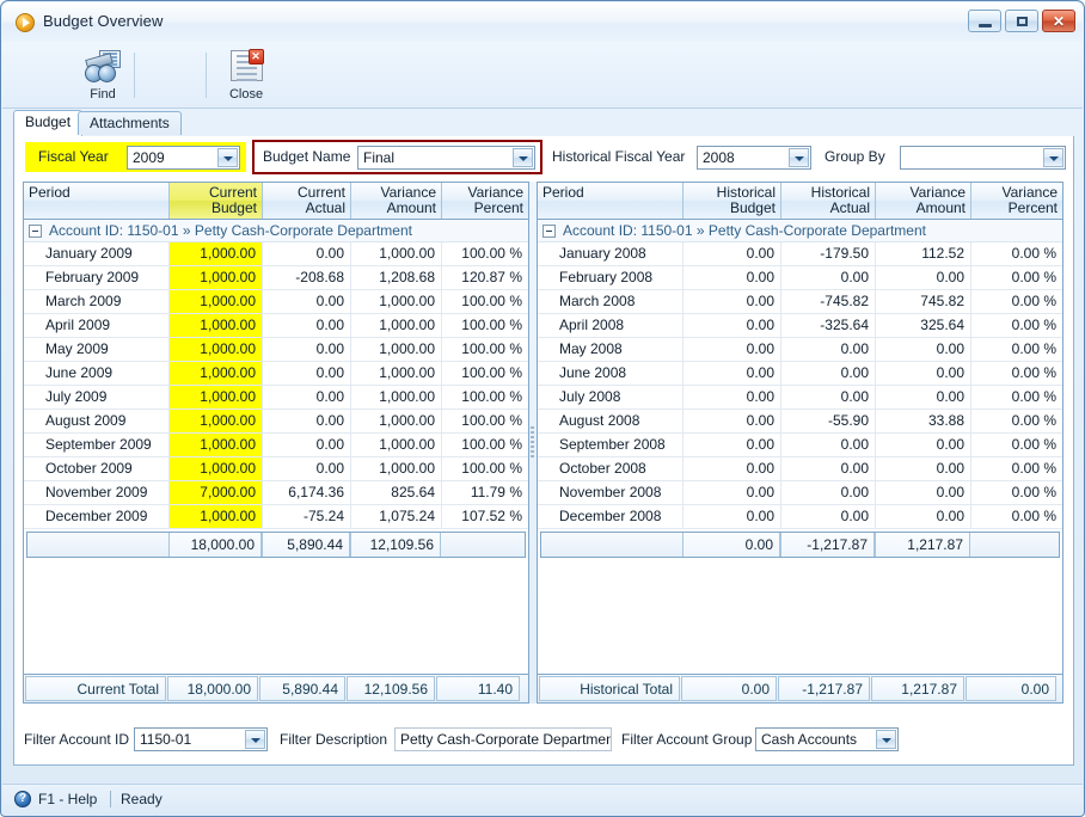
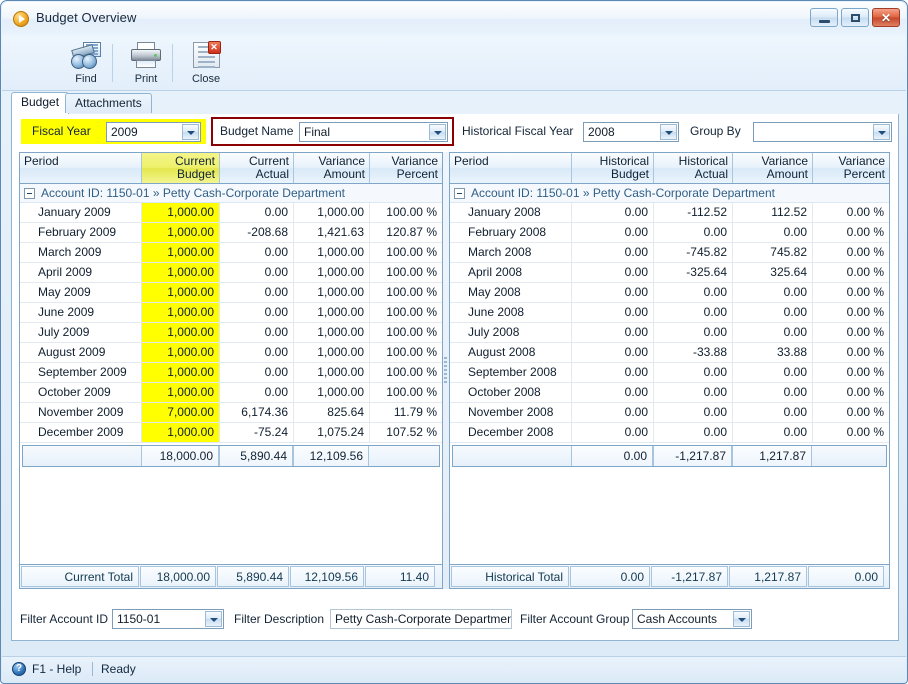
  Budget Overview
  ✕
  Find
+ Print
  ✕
  Close
  Budget
  Attachments
  Fiscal Year
  2009
  Budget Name
  Final
  Historical Fiscal Year
  2008
  Group By
  Period
  Current
  Budget
  Current
  Actual
  Variance
  Amount
  Variance
  Percent
  Account ID: 1150-01 » Petty Cash-Corporate Department
  January 2009
  1,000.00
  0.00
  1,000.00
  100.00 %
  February 2009
  1,000.00
  -208.68
- 1,208.68
+ 1,421.63
  120.87 %
  March 2009
  1,000.00
  0.00
  1,000.00
  100.00 %
  April 2009
  1,000.00
  0.00
  1,000.00
  100.00 %
  May 2009
  1,000.00
  0.00
  1,000.00
  100.00 %
  June 2009
  1,000.00
  0.00
  1,000.00
  100.00 %
  July 2009
  1,000.00
  0.00
  1,000.00
  100.00 %
  August 2009
  1,000.00
  0.00
  1,000.00
  100.00 %
  September 2009
  1,000.00
  0.00
  1,000.00
  100.00 %
  October 2009
  1,000.00
  0.00
  1,000.00
  100.00 %
  November 2009
  7,000.00
  6,174.36
  825.64
  11.79 %
  December 2009
  1,000.00
  -75.24
  1,075.24
  107.52 %
  18,000.00
  5,890.44
  12,109.56
  Current Total
  18,000.00
  5,890.44
  12,109.56
  11.40
  Period
  Historical
  Budget
  Historical
  Actual
  Variance
  Amount
  Variance
  Percent
  Account ID: 1150-01 » Petty Cash-Corporate Department
  January 2008
  0.00
- -179.50
+ -112.52
  112.52
  0.00 %
  February 2008
  0.00
  0.00
  0.00
  0.00 %
  March 2008
  0.00
  -745.82
  745.82
  0.00 %
  April 2008
  0.00
  -325.64
  325.64
  0.00 %
  May 2008
  0.00
  0.00
  0.00
  0.00 %
  June 2008
  0.00
  0.00
  0.00
  0.00 %
  July 2008
  0.00
  0.00
  0.00
  0.00 %
  August 2008
  0.00
- -55.90
+ -33.88
  33.88
  0.00 %
  September 2008
  0.00
  0.00
  0.00
  0.00 %
  October 2008
  0.00
  0.00
  0.00
  0.00 %
  November 2008
  0.00
  0.00
  0.00
  0.00 %
  December 2008
  0.00
  0.00
  0.00
  0.00 %
  0.00
  -1,217.87
  1,217.87
  Historical Total
  0.00
  -1,217.87
  1,217.87
  0.00
  Filter Account ID
  1150-01
  Filter Description
  Petty Cash-Corporate Departmen
  Filter Account Group
  Cash Accounts
  ?
  F1 - Help
  Ready
